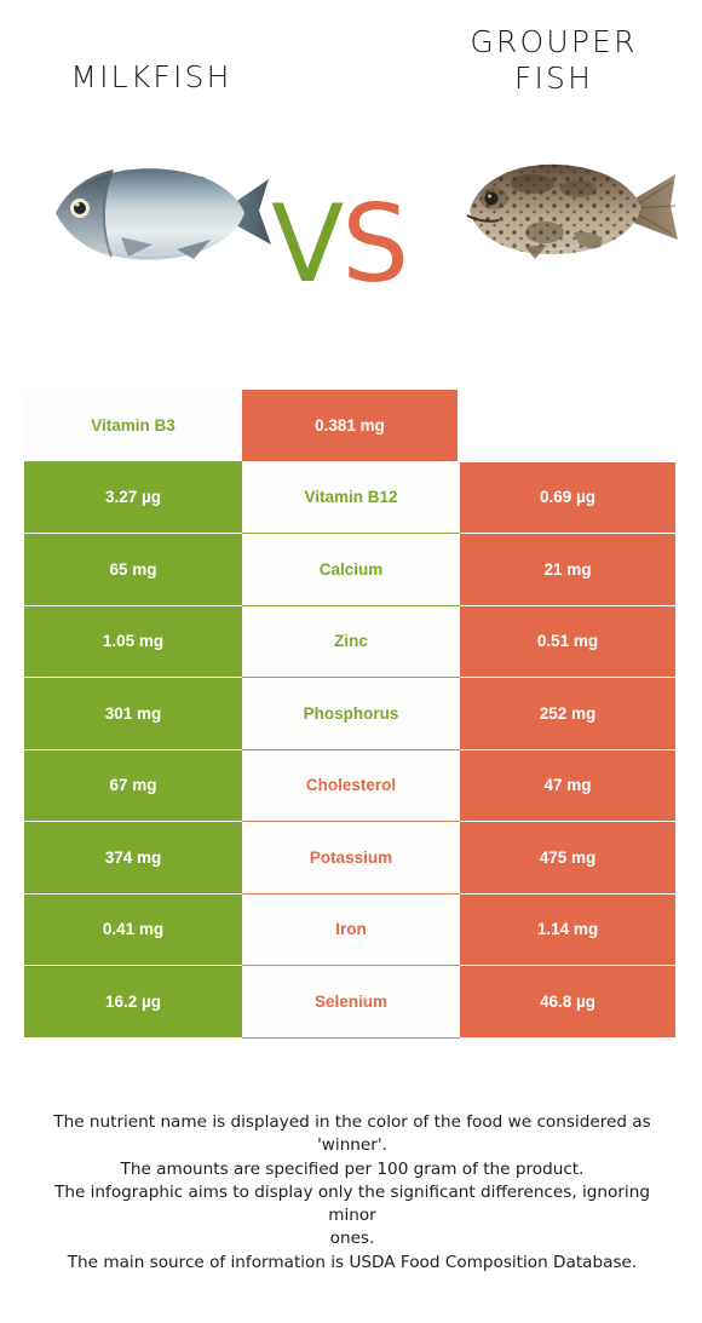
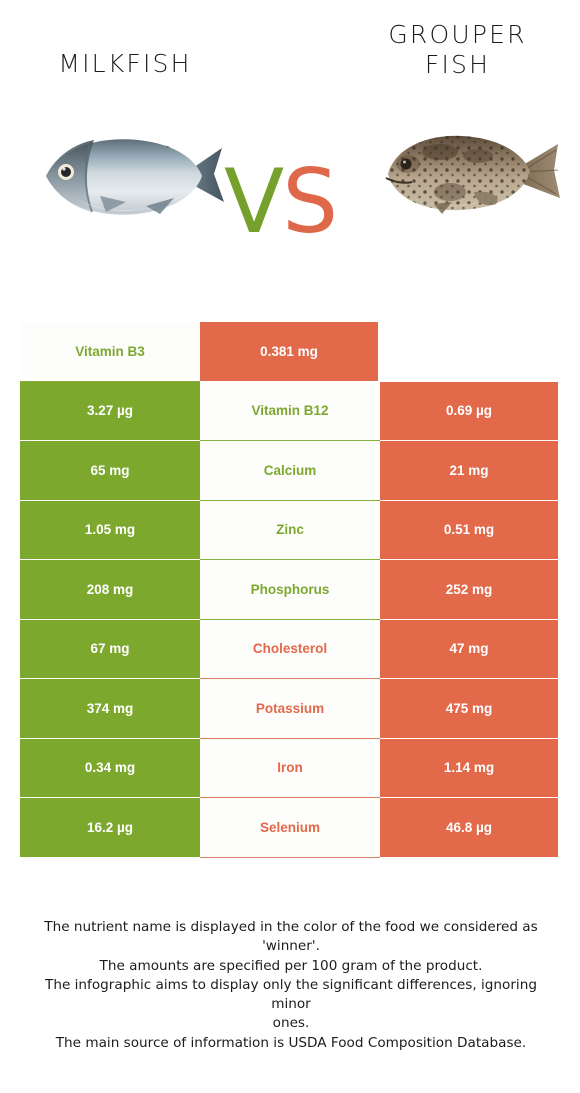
  MILKFISH
  GROUPER FISH
  VS
  Vitamin B3
  0.381 mg
  3.27 µg
  Vitamin B12
  0.69 µg
  65 mg
  Calcium
  21 mg
  1.05 mg
  Zinc
  0.51 mg
- 301 mg
+ 208 mg
  Phosphorus
  252 mg
  67 mg
  Cholesterol
  47 mg
  374 mg
  Potassium
  475 mg
- 0.41 mg
+ 0.34 mg
  Iron
  1.14 mg
  16.2 µg
  Selenium
  46.8 µg
  The nutrient name is displayed in the color of the food we considered as
  'winner'.
  The amounts are specified per 100 gram of the product.
  The infographic aims to display only the significant differences, ignoring minor
  ones.
  The main source of information is USDA Food Composition Database.
